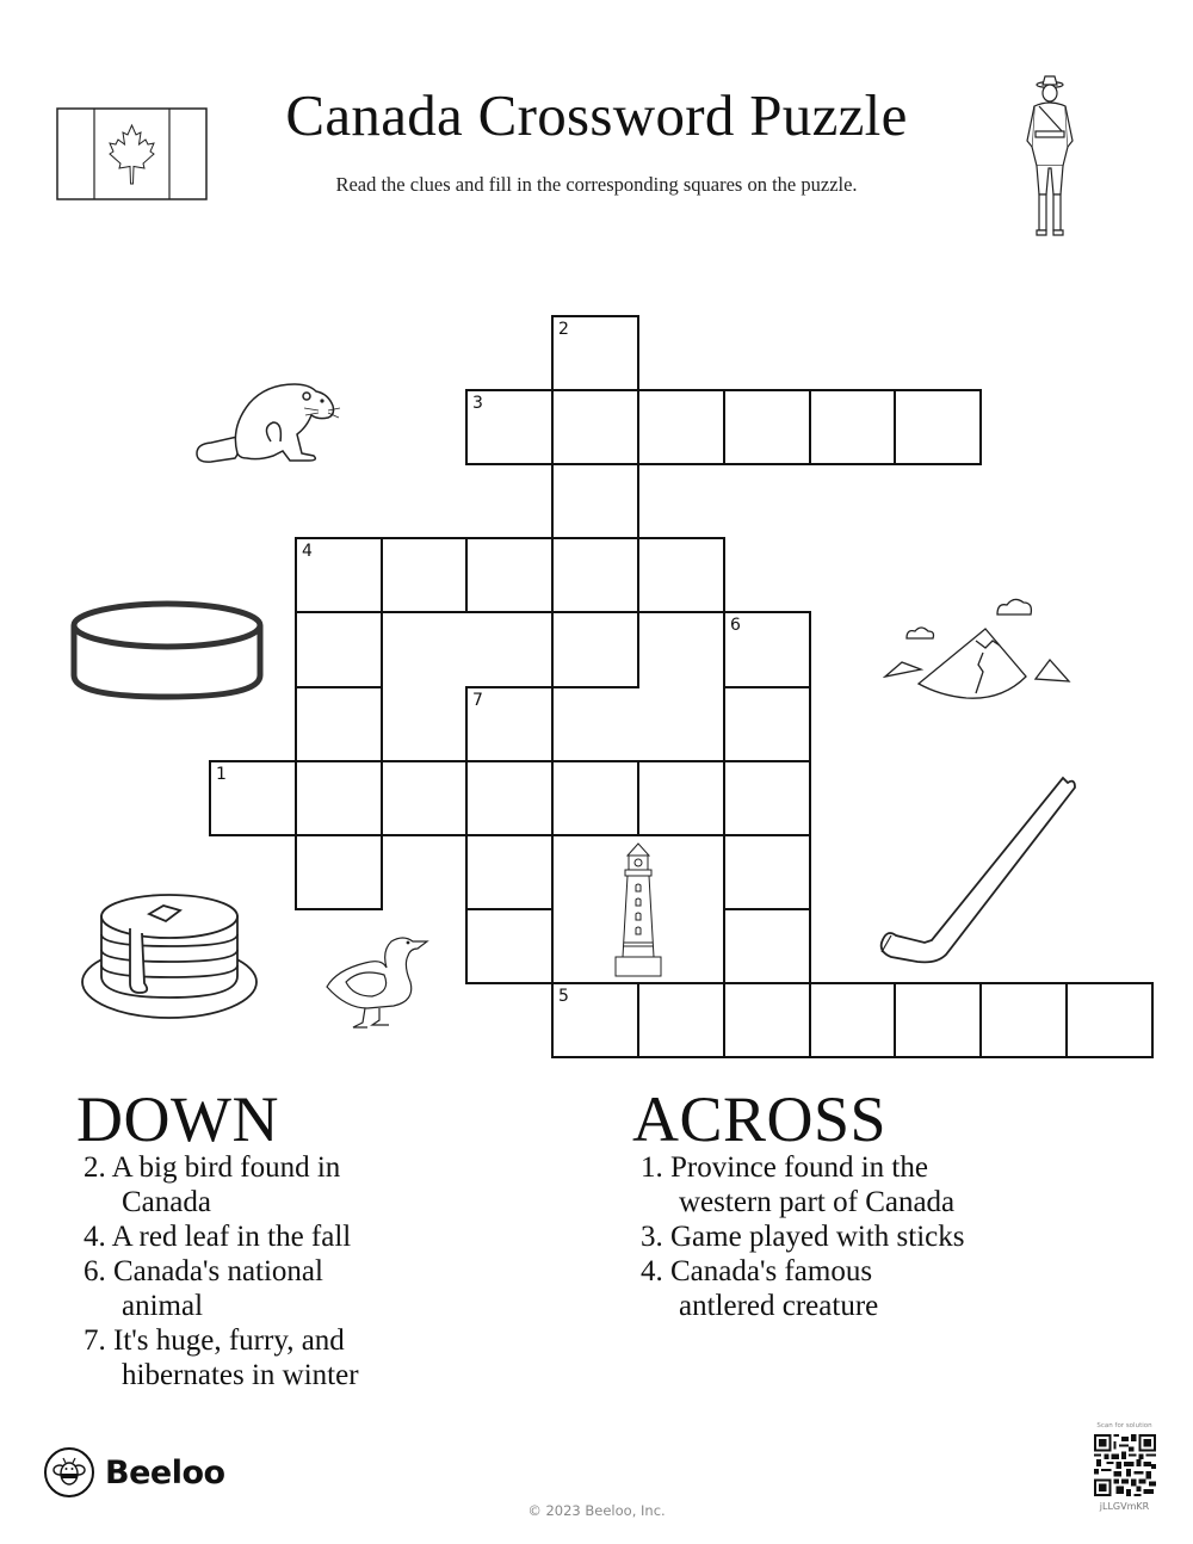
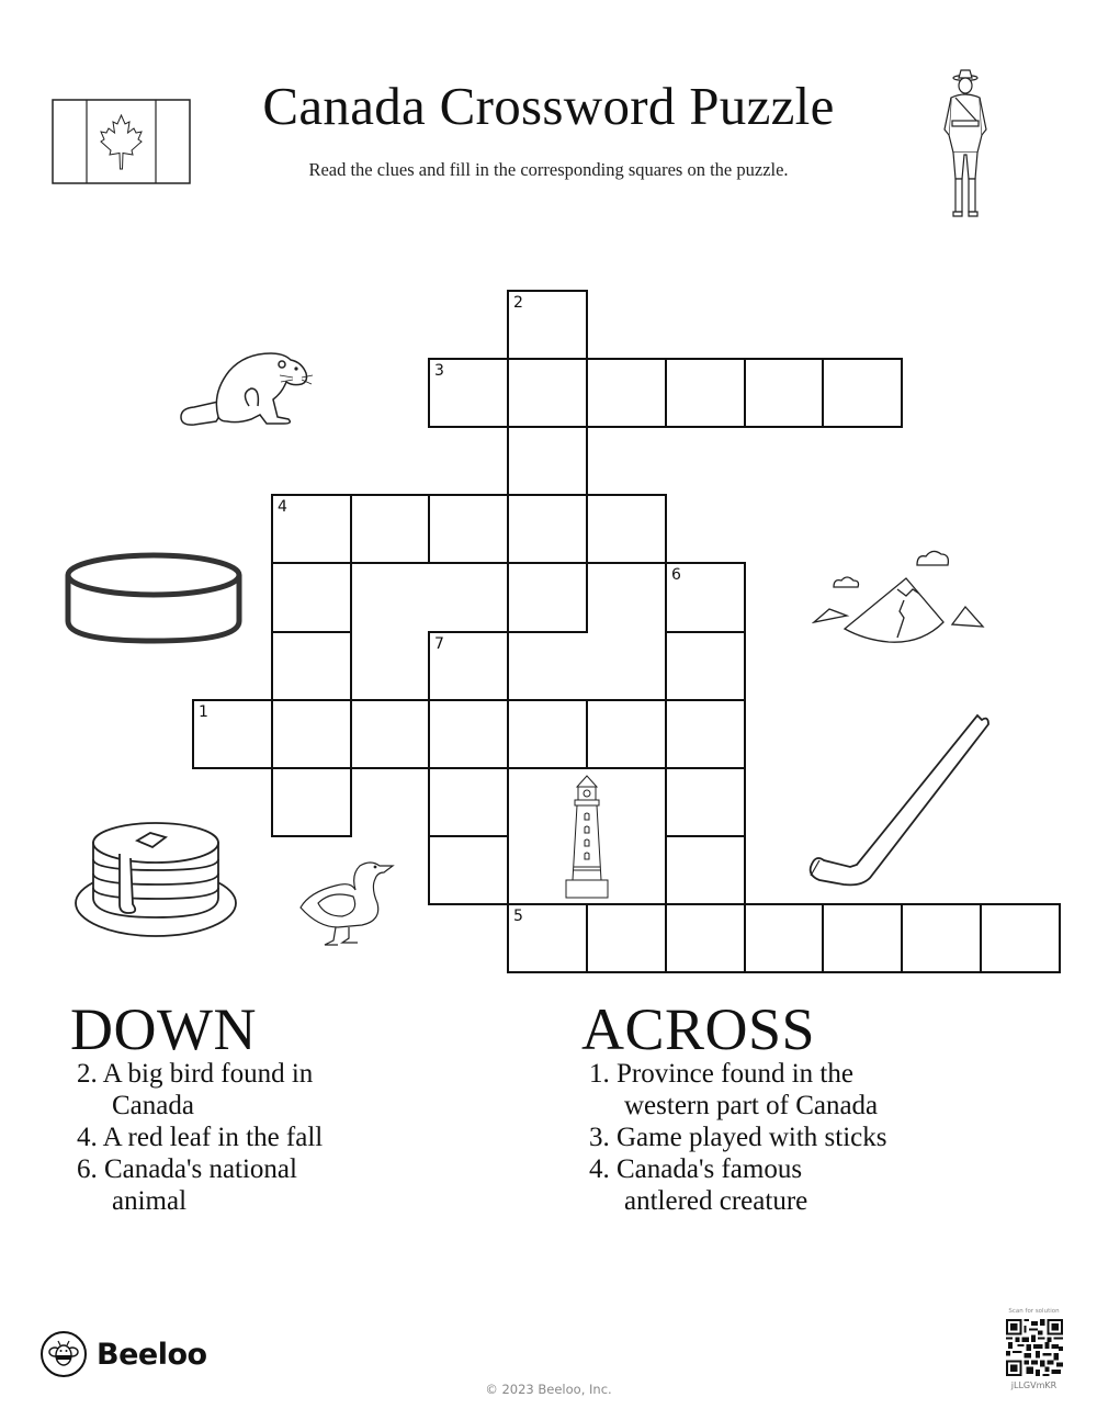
  Canada Crossword Puzzle
  Read the clues and fill in the corresponding squares on the puzzle.
  2
  3
  4
  6
  7
  1
  5
  DOWN
  2. A big bird found in
  Canada
  4. A red leaf in the fall
  6. Canada's national
  animal
- 7. It's huge, furry, and
- hibernates in winter
  ACROSS
  1. Province found in the
  western part of Canada
  3. Game played with sticks
  4. Canada's famous
  antlered creature
  Beeloo
  © 2023 Beeloo, Inc.
  jLLGVmKR
